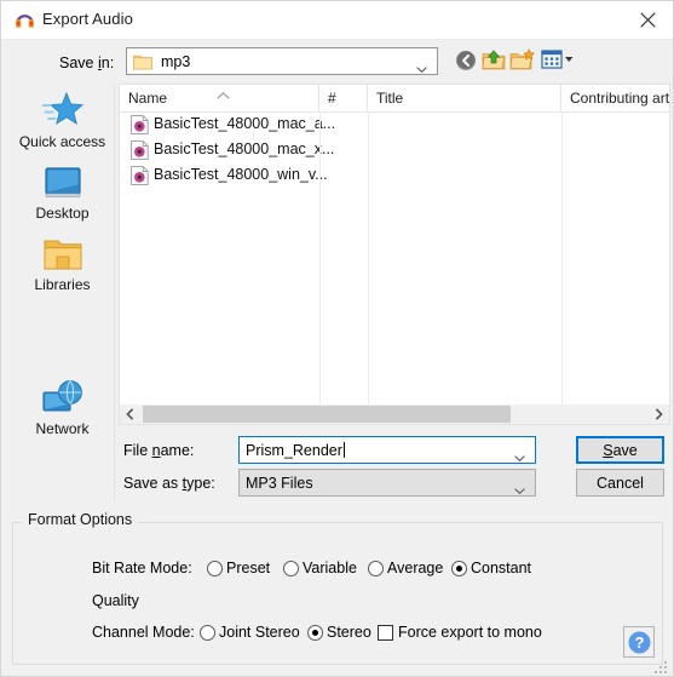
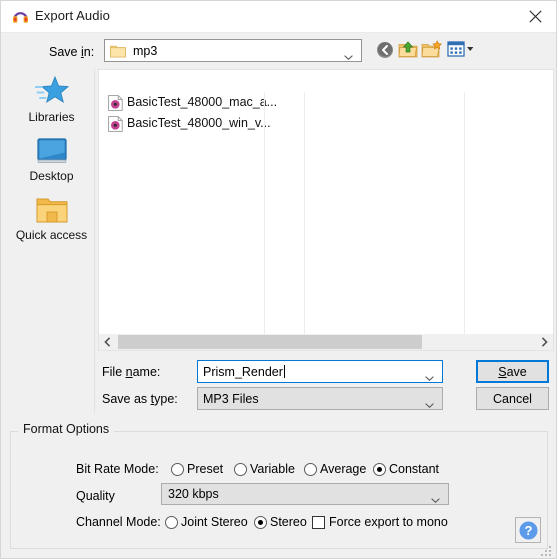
  Export Audio
  Save in:
  mp3
- Quick access
+ Libraries
  Desktop
- Libraries
+ Quick access
- Network
- Name
- #
- Title
- Contributing art
  BasicTest_48000_mac_...
- BasicTest_48000_mac_x...
  BasicTest_48000_win_v...
  File name:
  Prism_Render
  Save as type:
  MP3 Files
  S
  ave
  Cancel
  Format Options
  Bit Rate Mode:
  Preset
  Variable
  Average
  Constant
  Quality
+ 320 kbps
  Channel Mode:
  Joint Stereo
  Stereo
  Force export to mono
  ?
